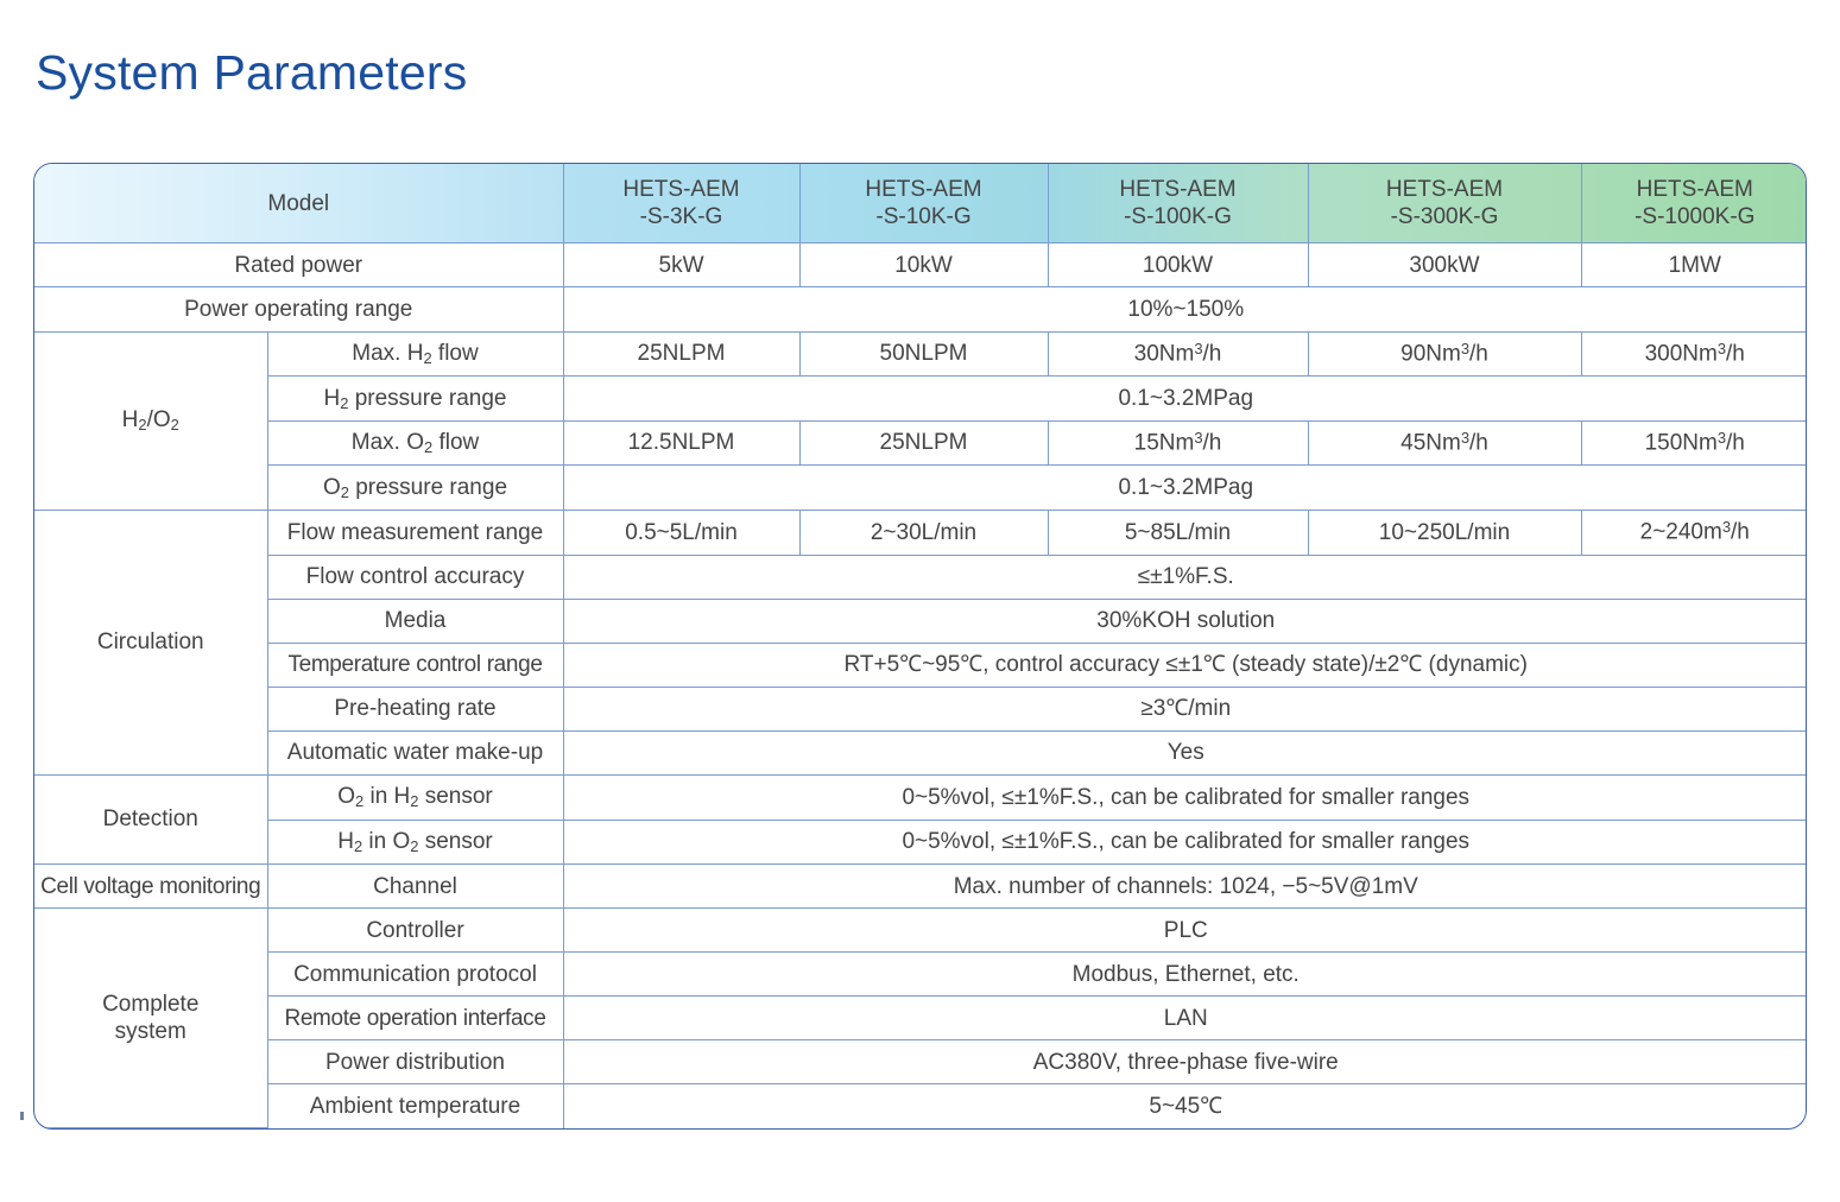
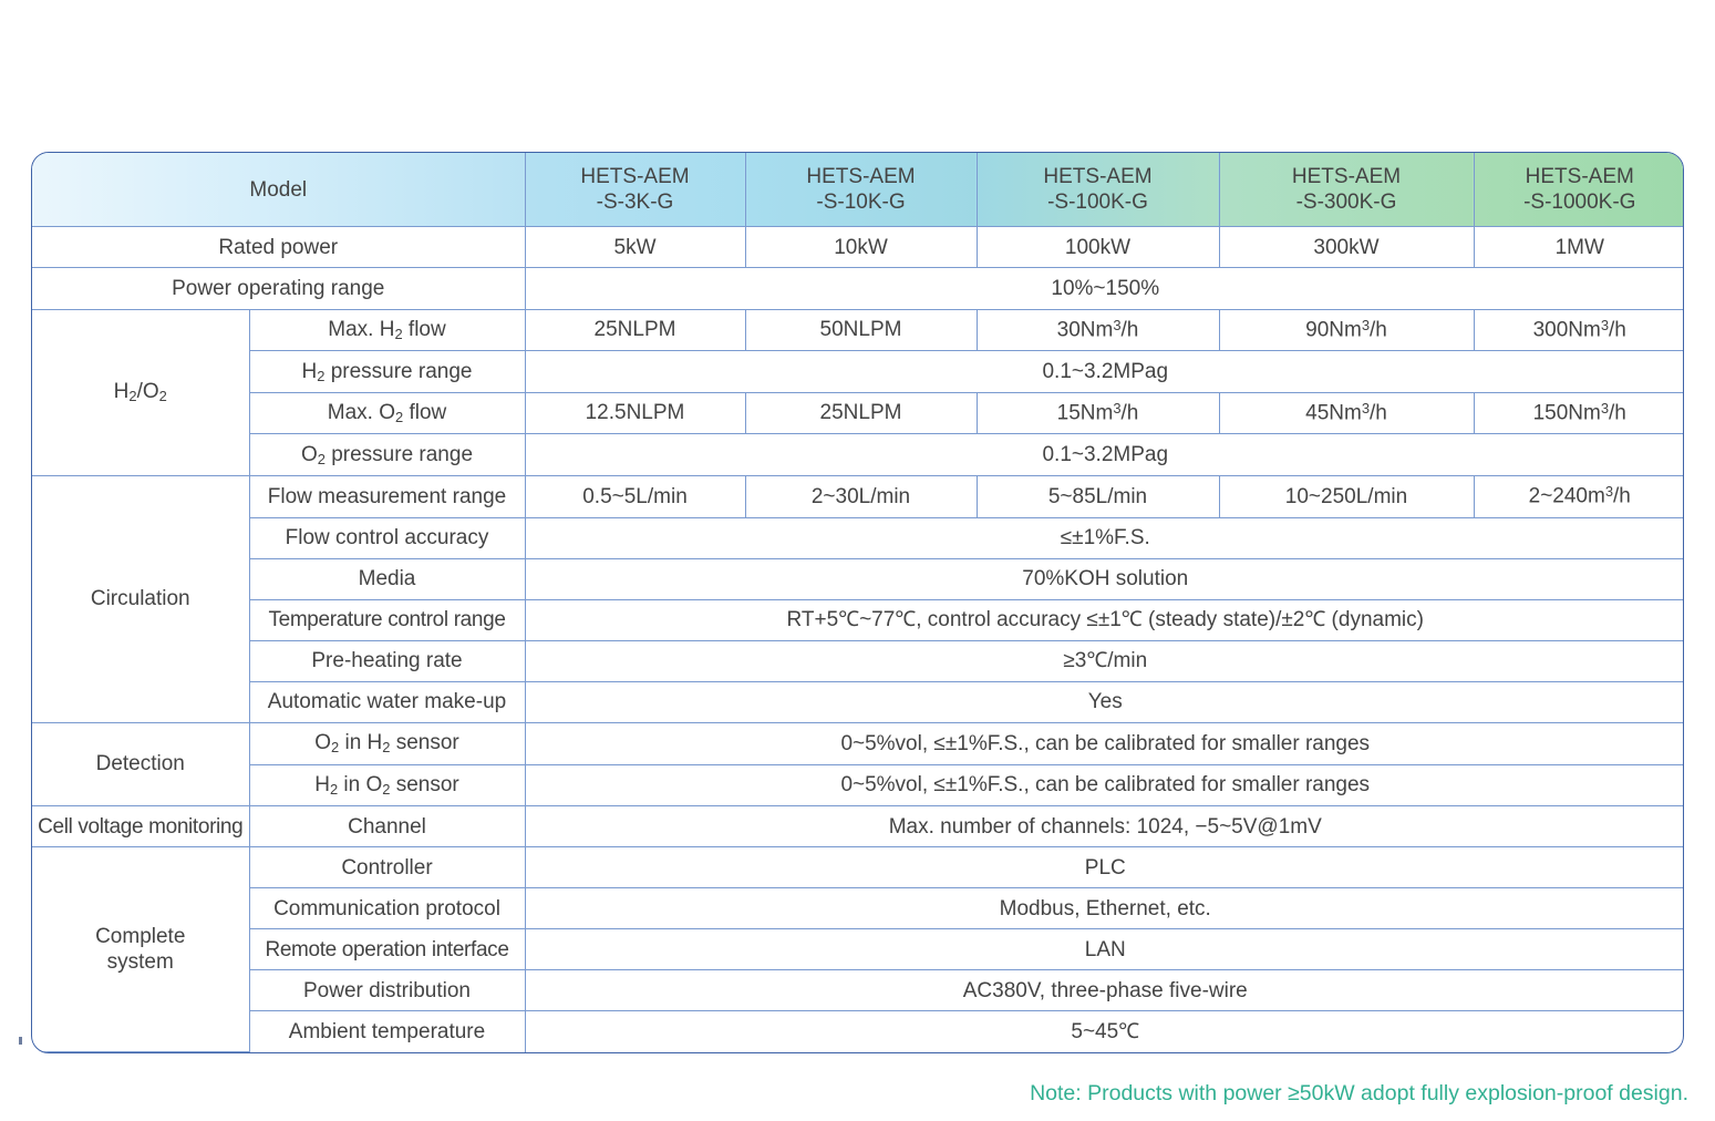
- System Parameters
  Model	HETS-AEM -S-3K-G	HETS-AEM -S-10K-G	HETS-AEM -S-100K-G	HETS-AEM -S-300K-G	HETS-AEM -S-1000K-G
  Rated power	5kW	10kW	100kW	300kW	1MW
  Power operating range	10%~150%
  H2/O2	Max. H2 flow	25NLPM	50NLPM	30Nm3/h	90Nm3/h	300Nm3/h
  H2 pressure range	0.1~3.2MPag
  Max. O2 flow	12.5NLPM	25NLPM	15Nm3/h	45Nm3/h	150Nm3/h
  O2 pressure range	0.1~3.2MPag
  Circulation	Flow measurement range	0.5~5L/min	2~30L/min	5~85L/min	10~250L/min	2~240m3/h
  Flow control accuracy	≤±1%F.S.
- Media	30%KOH solution
+ Media	70%KOH solution
- Temperature control range	RT+5℃~95℃, control accuracy ≤±1℃ (steady state)/±2℃ (dynamic)
+ Temperature control range	RT+5℃~77℃, control accuracy ≤±1℃ (steady state)/±2℃ (dynamic)
  Pre-heating rate	≥3℃/min
  Automatic water make-up	Yes
  Detection	O2 in H2 sensor	0~5%vol, ≤±1%F.S., can be calibrated for smaller ranges
  H2 in O2 sensor	0~5%vol, ≤±1%F.S., can be calibrated for smaller ranges
  Cell voltage monitoring	Channel	Max. number of channels: 1024, −5~5V@1mV
  Complete system	Controller	PLC
  Communication protocol	Modbus, Ethernet, etc.
  Remote operation interface	LAN
  Power distribution	AC380V, three-phase five-wire
  Ambient temperature	5~45℃
+ Note: Products with power ≥50kW adopt fully explosion-proof design.
